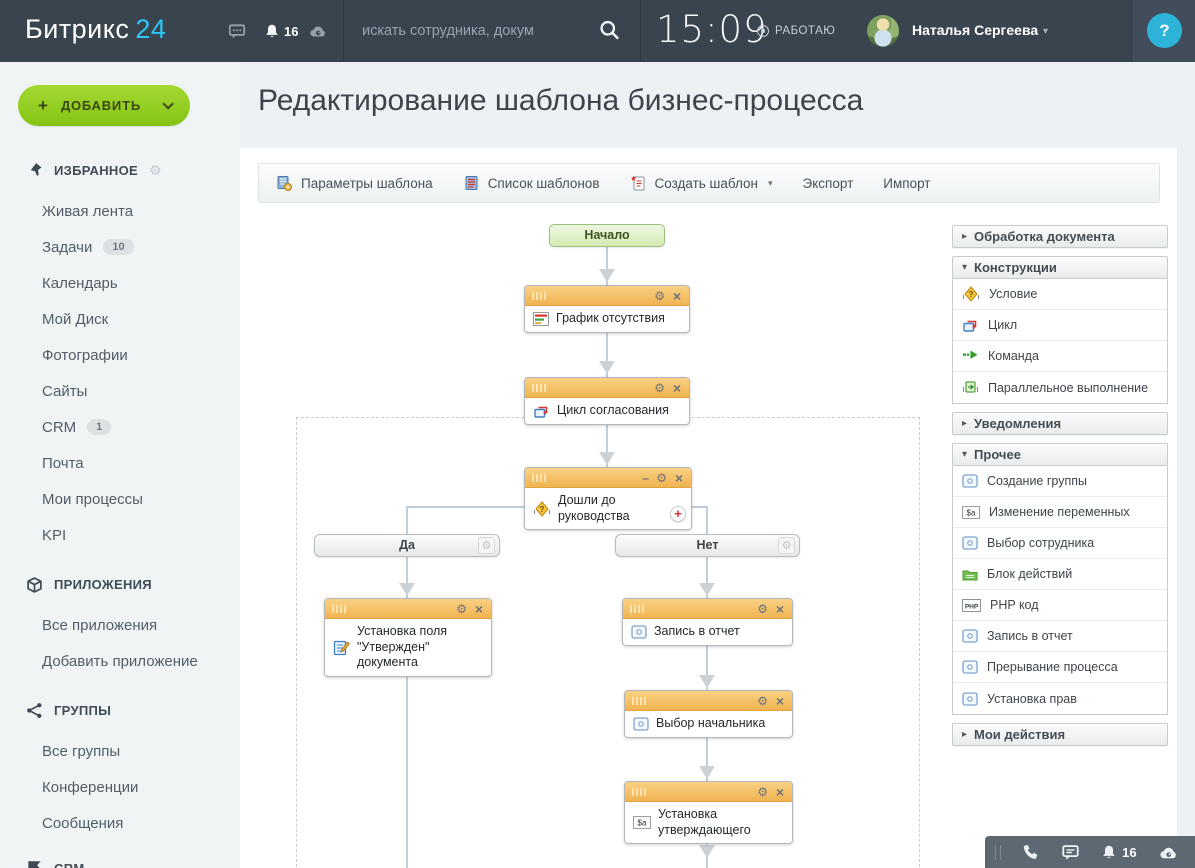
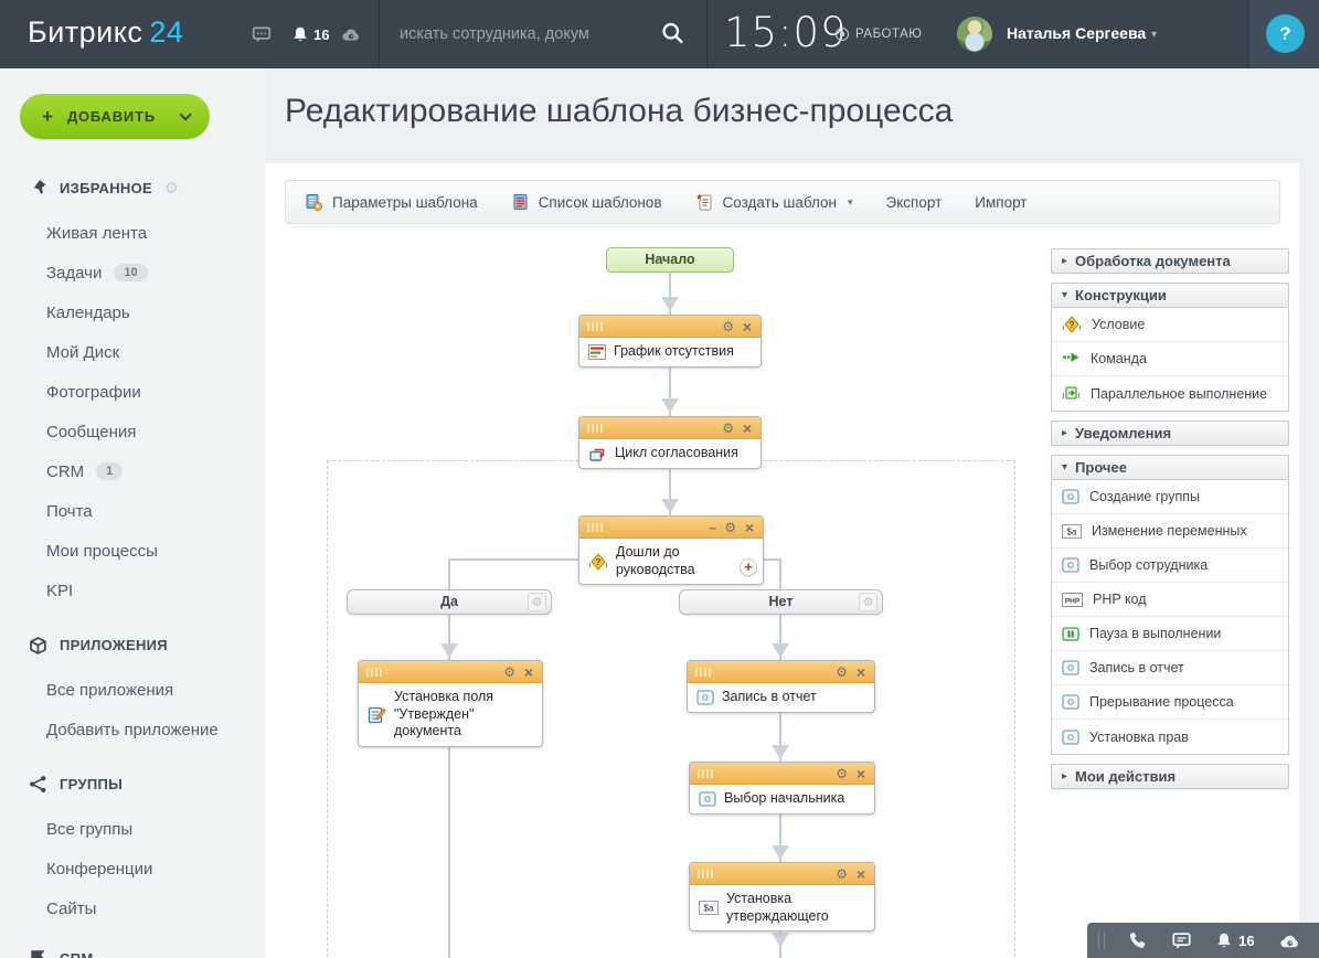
  Битрикс 24
  16
  искать сотрудника, докум
  15:09
  РАБОТАЮ
  Наталья Сергеева
  ▾
  ?
  +
  ДОБАВИТЬ
  ИЗБРАННОЕ
  ⚙
  Живая лента
  Задачи
  10
  Календарь
  Мой Диск
  Фотографии
- Сайты
+ Сообщения
  CRM
  1
  Почта
  Мои процессы
  KPI
  ПРИЛОЖЕНИЯ
  Все приложения
  Добавить приложение
  ГРУППЫ
  Все группы
  Конференции
- Сообщения
+ Сайты
  Редактирование шаблона бизнес-процесса
  Параметры шаблона
  Список шаблонов
  Создать шаблон
  ▾
  Экспорт
  Импорт
  Начало
  ⚙
  ×
  График отсутствия
  ⚙
  ×
  Цикл согласования
  –
  ⚙
  ×
  ?
  Дошли до руководства
  +
  Да
  ⚙
  Нет
  ⚙
  ⚙
  ×
  Установка поля "Утвержден" документа
  ⚙
  ×
  Запись в отчет
  ⚙
  ×
  Выбор начальника
  ⚙
  ×
  $a
  Установка утверждающего
  ▸
  Обработка документа
  ▾
  Конструкции
  ?
  Условие
- Цикл
  Команда
  Параллельное выполнение
  ▸
  Уведомления
  ▾
  Прочее
  Создание группы
  $a
  Изменение переменных
  Выбор сотрудника
- Блок действий
  PHP код
+ Пауза в выполнении
  Запись в отчет
  Прерывание процесса
  Установка прав
  ▸
  Мои действия
  16
